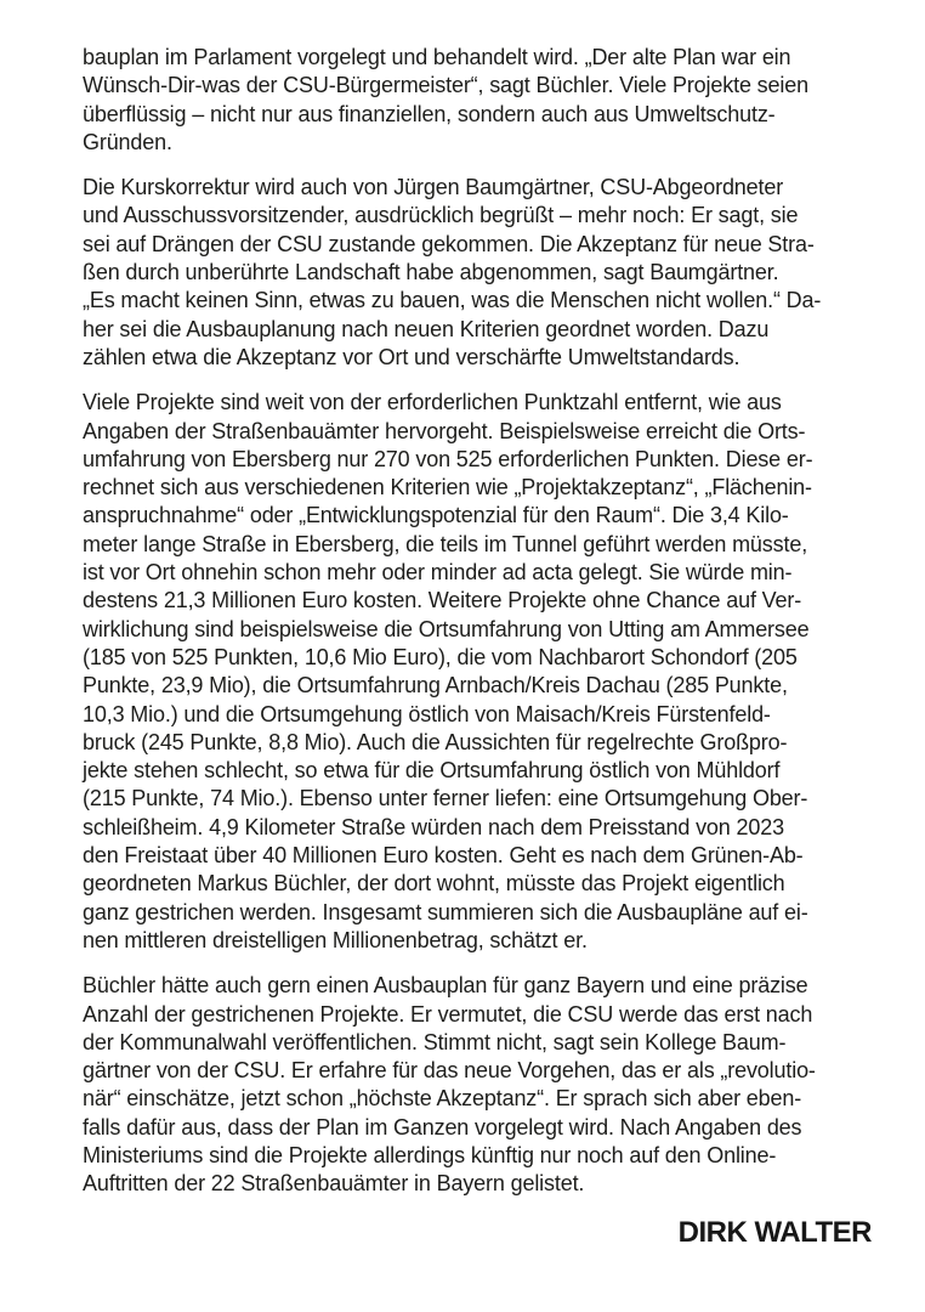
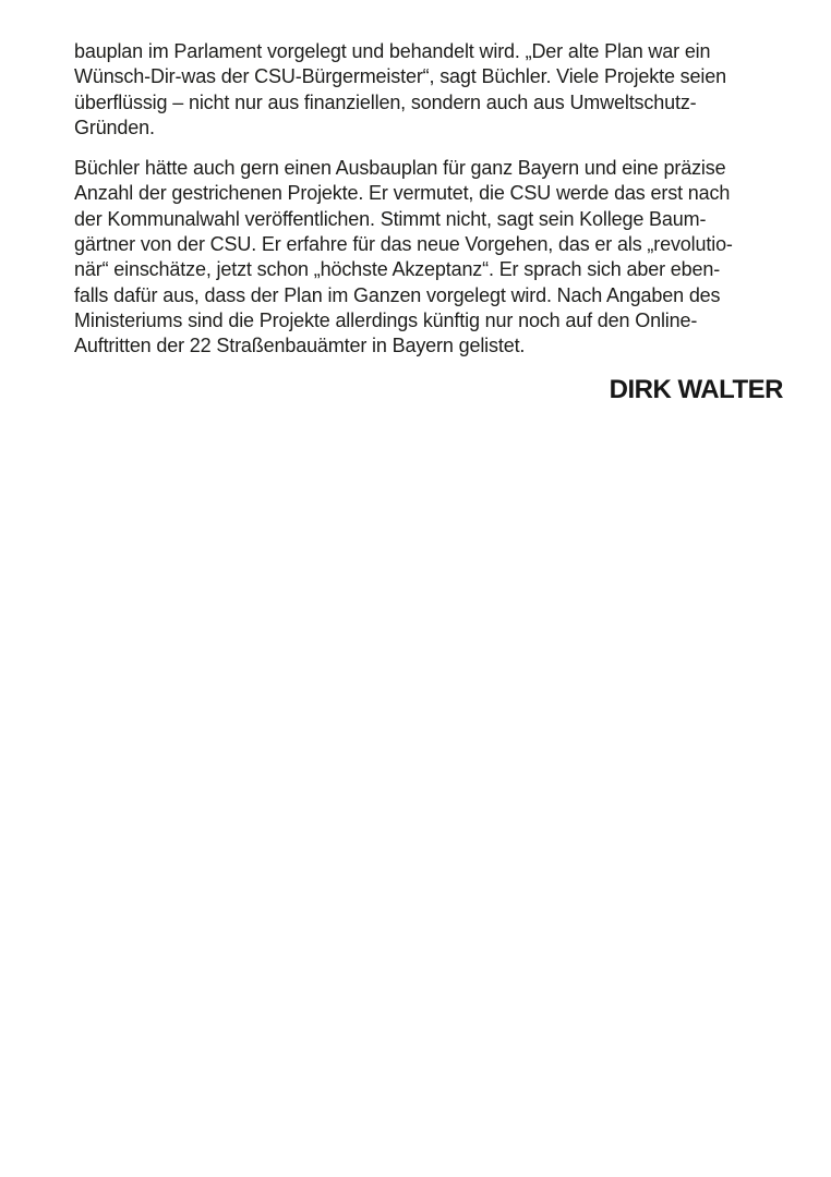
  bauplan im Parlament vorgelegt und behandelt wird. „Der alte Plan war ein
  Wünsch-Dir-was der CSU-Bürgermeister“, sagt Büchler. Viele Projekte seien
  überflüssig – nicht nur aus finanziellen, sondern auch aus Umweltschutz-
  Gründen.
- Die Kurskorrektur wird auch von Jürgen Baumgärtner, CSU-Abgeordneter
- und Ausschussvorsitzender, ausdrücklich begrüßt – mehr noch: Er sagt, sie
- sei auf Drängen der CSU zustande gekommen. Die Akzeptanz für neue Stra-
- ßen durch unberührte Landschaft habe abgenommen, sagt Baumgärtner.
- „Es macht keinen Sinn, etwas zu bauen, was die Menschen nicht wollen.“ Da-
- her sei die Ausbauplanung nach neuen Kriterien geordnet worden. Dazu
- zählen etwa die Akzeptanz vor Ort und verschärfte Umweltstandards.
- Viele Projekte sind weit von der erforderlichen Punktzahl entfernt, wie aus
- Angaben der Straßenbauämter hervorgeht. Beispielsweise erreicht die Orts-
- umfahrung von Ebersberg nur 270 von 525 erforderlichen Punkten. Diese er-
- rechnet sich aus verschiedenen Kriterien wie „Projektakzeptanz“, „Flächenin-
- anspruchnahme“ oder „Entwicklungspotenzial für den Raum“. Die 3,4 Kilo-
- meter lange Straße in Ebersberg, die teils im Tunnel geführt werden müsste,
- ist vor Ort ohnehin schon mehr oder minder ad acta gelegt. Sie würde min-
- destens 21,3 Millionen Euro kosten. Weitere Projekte ohne Chance auf Ver-
- wirklichung sind beispielsweise die Ortsumfahrung von Utting am Ammersee
- (185 von 525 Punkten, 10,6 Mio Euro), die vom Nachbarort Schondorf (205
- Punkte, 23,9 Mio), die Ortsumfahrung Arnbach/Kreis Dachau (285 Punkte,
- 10,3 Mio.) und die Ortsumgehung östlich von Maisach/Kreis Fürstenfeld-
- bruck (245 Punkte, 8,8 Mio). Auch die Aussichten für regelrechte Großpro-
- jekte stehen schlecht, so etwa für die Ortsumfahrung östlich von Mühldorf
- (215 Punkte, 74 Mio.). Ebenso unter ferner liefen: eine Ortsumgehung Ober-
- schleißheim. 4,9 Kilometer Straße würden nach dem Preisstand von 2023
- den Freistaat über 40 Millionen Euro kosten. Geht es nach dem Grünen-Ab-
- geordneten Markus Büchler, der dort wohnt, müsste das Projekt eigentlich
- ganz gestrichen werden. Insgesamt summieren sich die Ausbaupläne auf ei-
- nen mittleren dreistelligen Millionenbetrag, schätzt er.
  Büchler hätte auch gern einen Ausbauplan für ganz Bayern und eine präzise
  Anzahl der gestrichenen Projekte. Er vermutet, die CSU werde das erst nach
  der Kommunalwahl veröffentlichen. Stimmt nicht, sagt sein Kollege Baum-
  gärtner von der CSU. Er erfahre für das neue Vorgehen, das er als „revolutio-
  när“ einschätze, jetzt schon „höchste Akzeptanz“. Er sprach sich aber eben-
  falls dafür aus, dass der Plan im Ganzen vorgelegt wird. Nach Angaben des
  Ministeriums sind die Projekte allerdings künftig nur noch auf den Online-
  Auftritten der 22 Straßenbauämter in Bayern gelistet.
  DIRK WALTER
